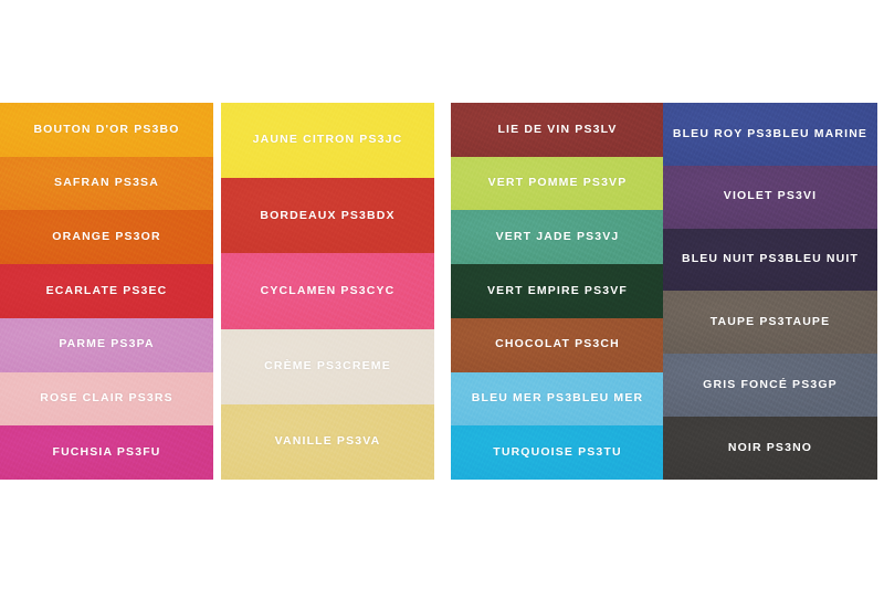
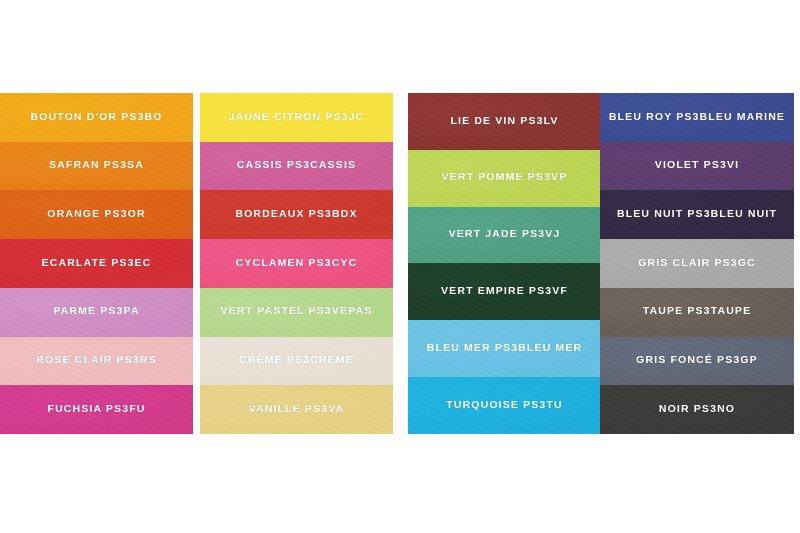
  BOUTON D'OR PS3BO
  SAFRAN PS3SA
  ORANGE PS3OR
  ECARLATE PS3EC
  PARME PS3PA
  ROSE CLAIR PS3RS
  FUCHSIA PS3FU
  JAUNE CITRON PS3JC
+ CASSIS PS3CASSIS
  BORDEAUX PS3BDX
  CYCLAMEN PS3CYC
+ VERT PASTEL PS3VEPAS
  CRÈME PS3CREME
  VANILLE PS3VA
  LIE DE VIN PS3LV
  VERT POMME PS3VP
  VERT JADE PS3VJ
  VERT EMPIRE PS3VF
- CHOCOLAT PS3CH
  BLEU MER PS3BLEU MER
  TURQUOISE PS3TU
  BLEU ROY PS3BLEU MARINE
  VIOLET PS3VI
  BLEU NUIT PS3BLEU NUIT
+ GRIS CLAIR PS3GC
  TAUPE PS3TAUPE
  GRIS FONCÉ PS3GP
  NOIR PS3NO
